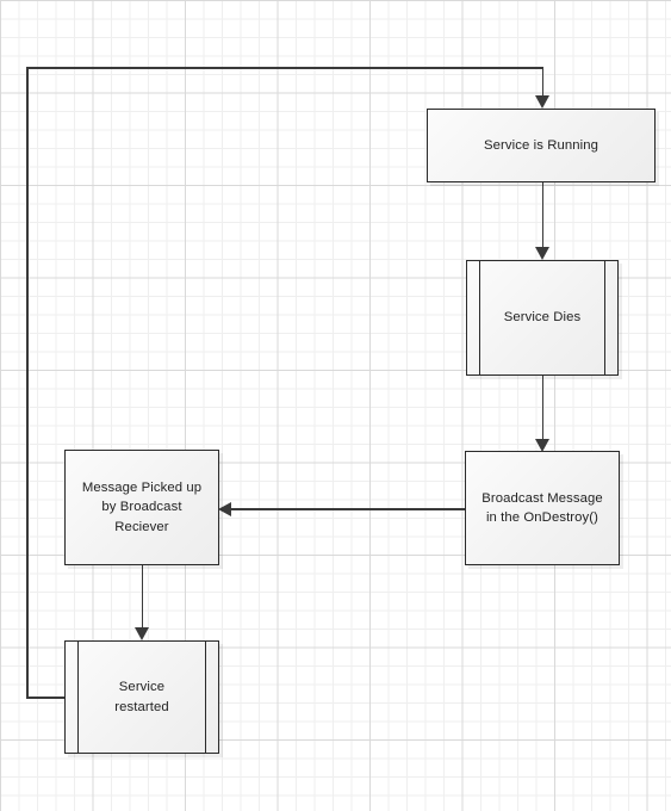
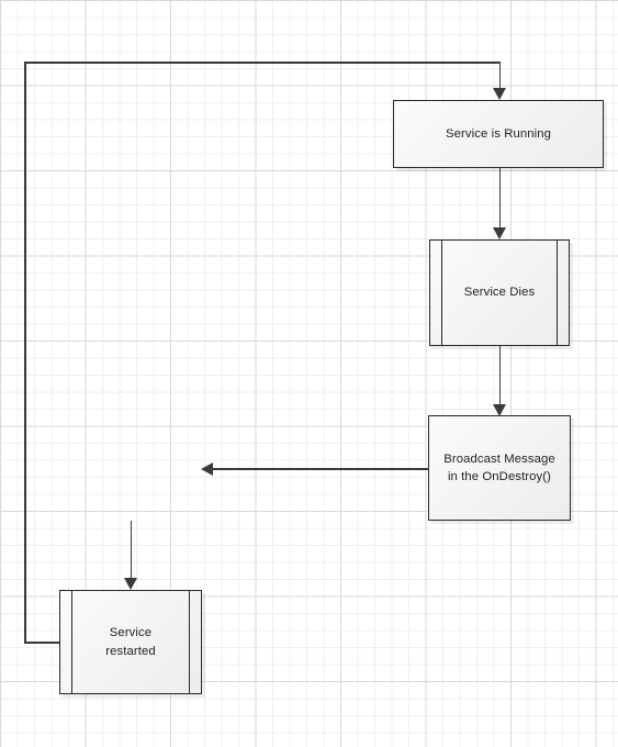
  Service is Running
  Service Dies
  Broadcast Message
  in the OnDestroy()
- Message Picked up
- by Broadcast
- Reciever
  Service
  restarted
